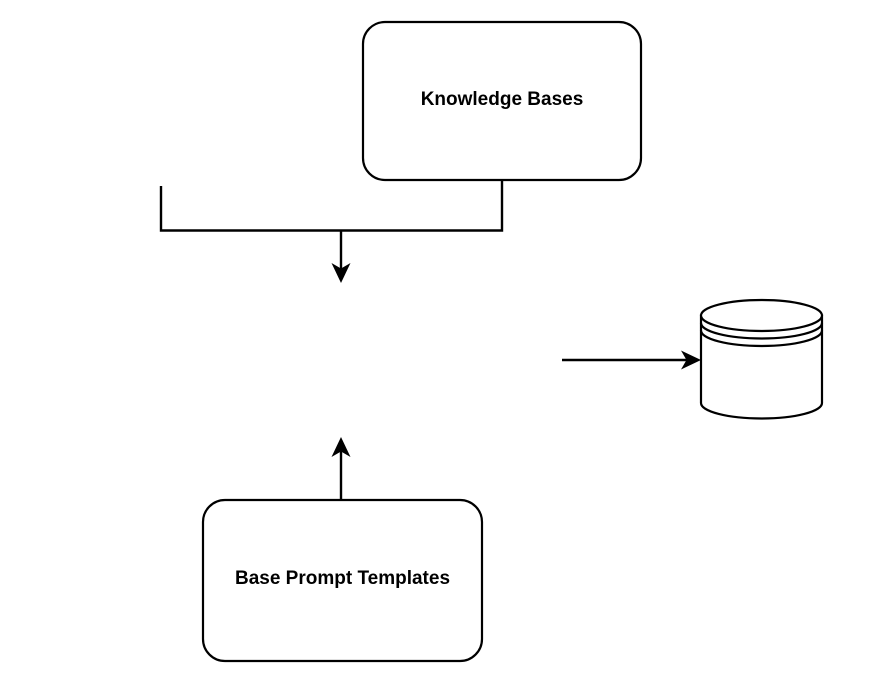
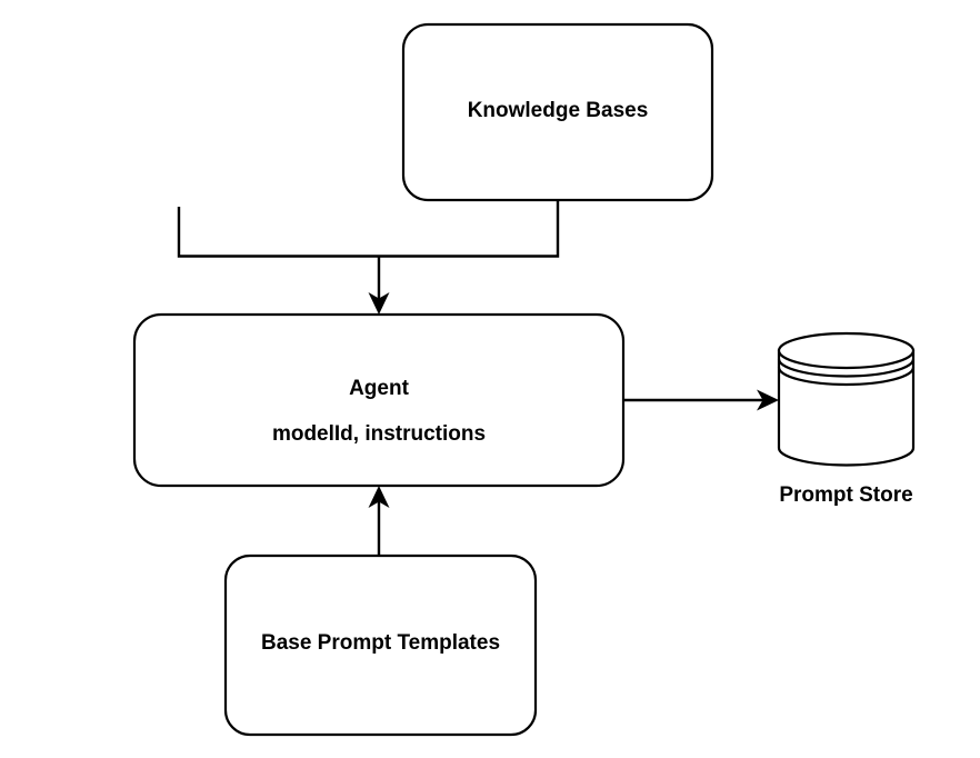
  Knowledge Bases
+ Agent
+ modelId, instructions
+ Prompt Store
  Base Prompt Templates
